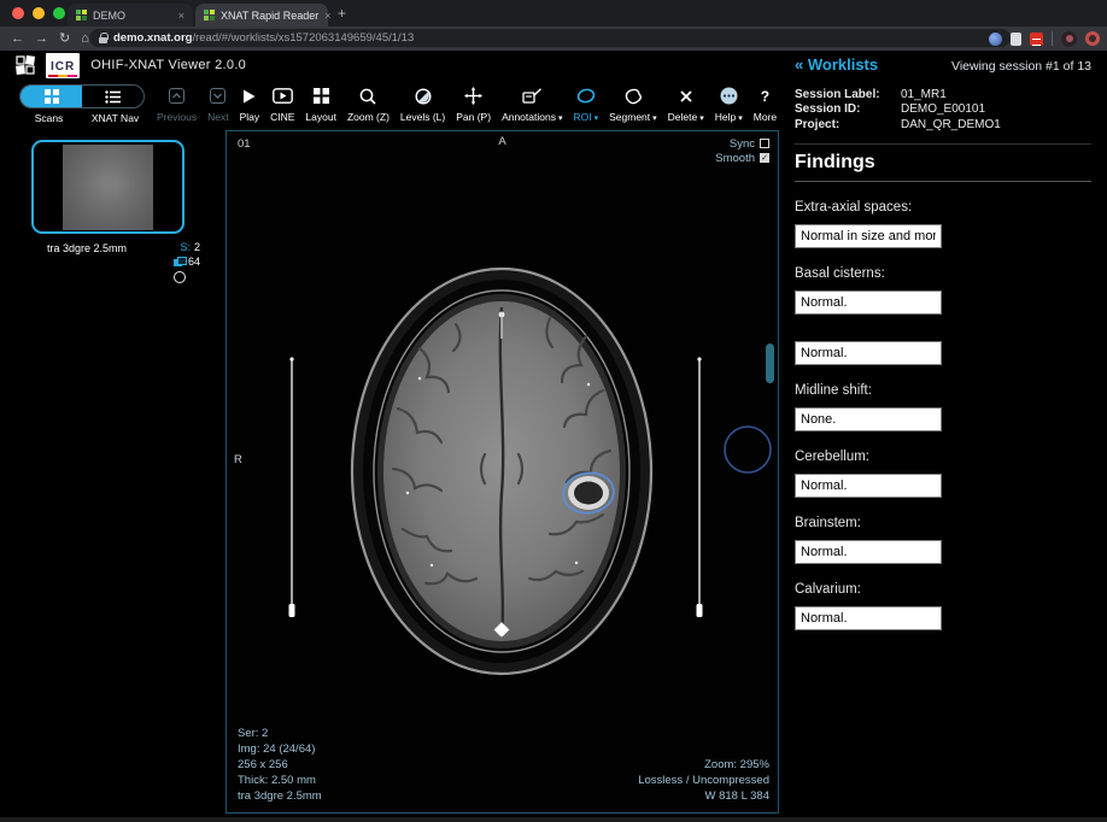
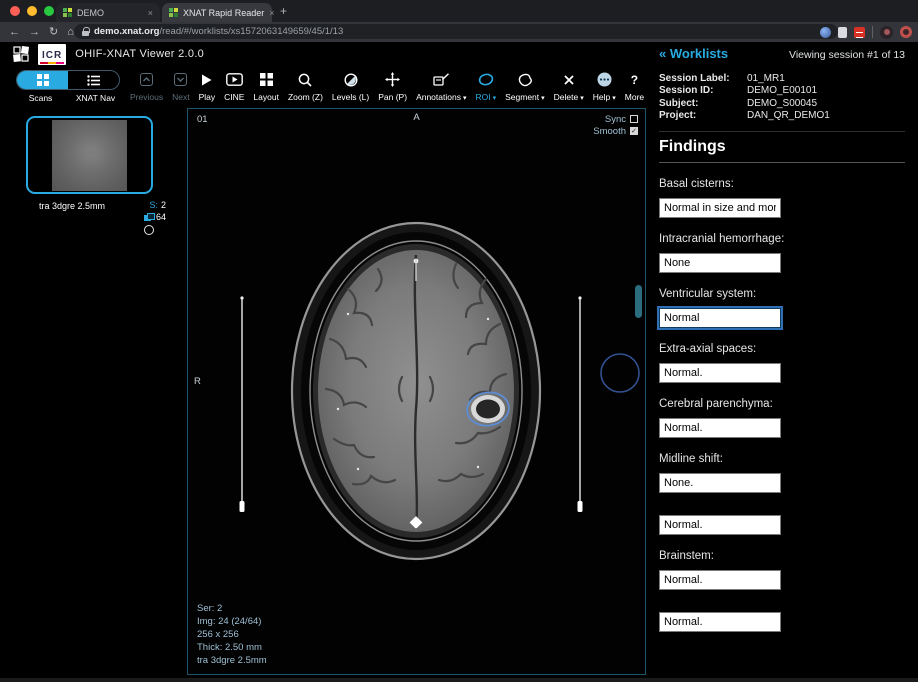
  DEMO
  ×
  XNAT Rapid Reader
  ×
  +
  ←
  →
  ↻
  ⌂
  demo.xnat.org/read/#/worklists/xs1572063149659/45/1/13
  ICR
  OHIF-XNAT Viewer 2.0.0
  Scans
  XNAT Nav
  Previous
  Next
  Play
  CINE
  Layout
  Zoom (Z)
  Levels (L)
  Pan (P)
  Annotations
  ROI
  Segment
  Delete
  Help
  ?
  More
  tra 3dgre 2.5mm
  S:
  2
  64
  01
  A
  R
  Sync
  Smooth
  Ser: 2
  Img: 24 (24/64)
  256 x 256
  Thick: 2.50 mm
  tra 3dgre 2.5mm
- Zoom: 295%
- Lossless / Uncompressed
- W 818 L 384
  « Worklists
  Viewing session #1 of 13
  Session Label:
  01_MR1
  Session ID:
  DEMO_E00101
+ Subject:
+ DEMO_S00045
  Project:
  DAN_QR_DEMO1
  Findings
- Extra-axial spaces:
+ Basal cisterns:
  Normal in size and mor
+ Intracranial hemorrhage:
+ None
+ Ventricular system:
+ Normal
- Basal cisterns:
+ Extra-axial spaces:
  Normal.
+ Cerebral parenchyma:
  Normal.
  Midline shift:
  None.
- Cerebellum:
  Normal.
  Brainstem:
  Normal.
- Calvarium:
  Normal.
